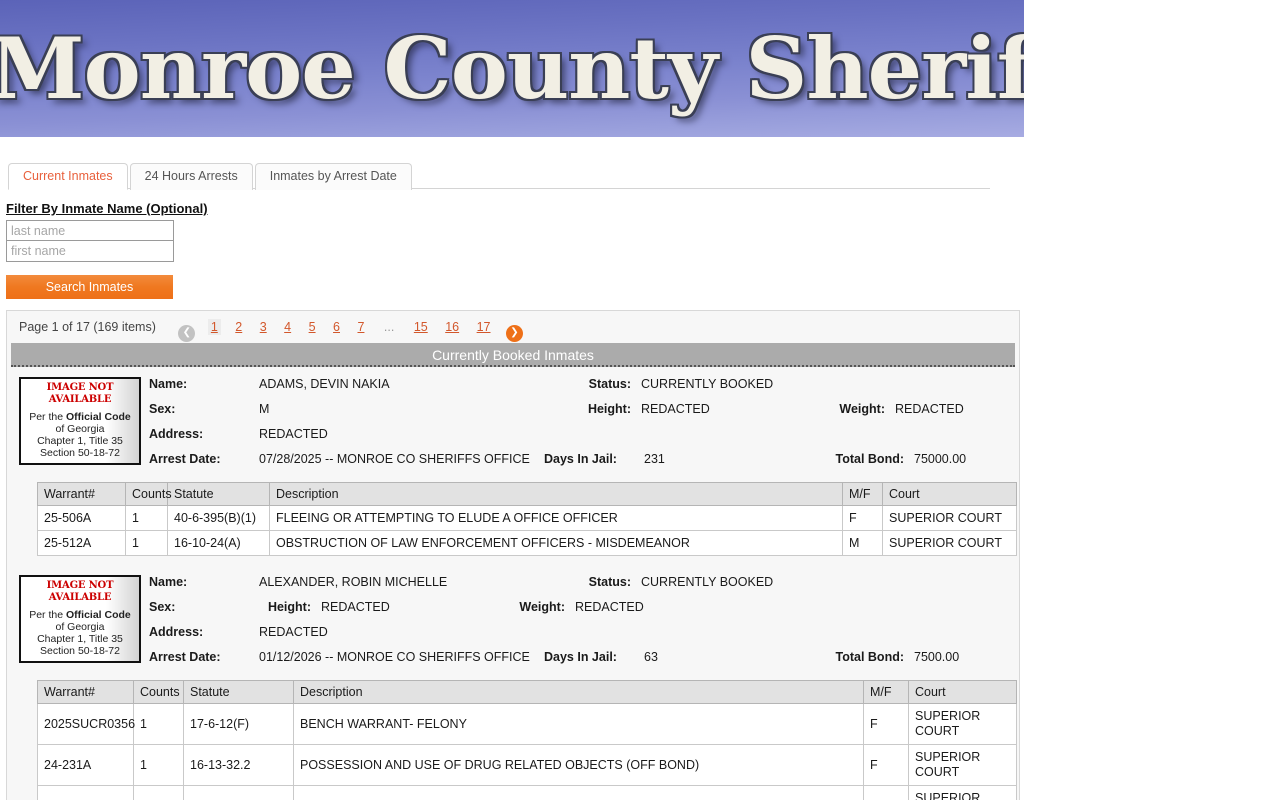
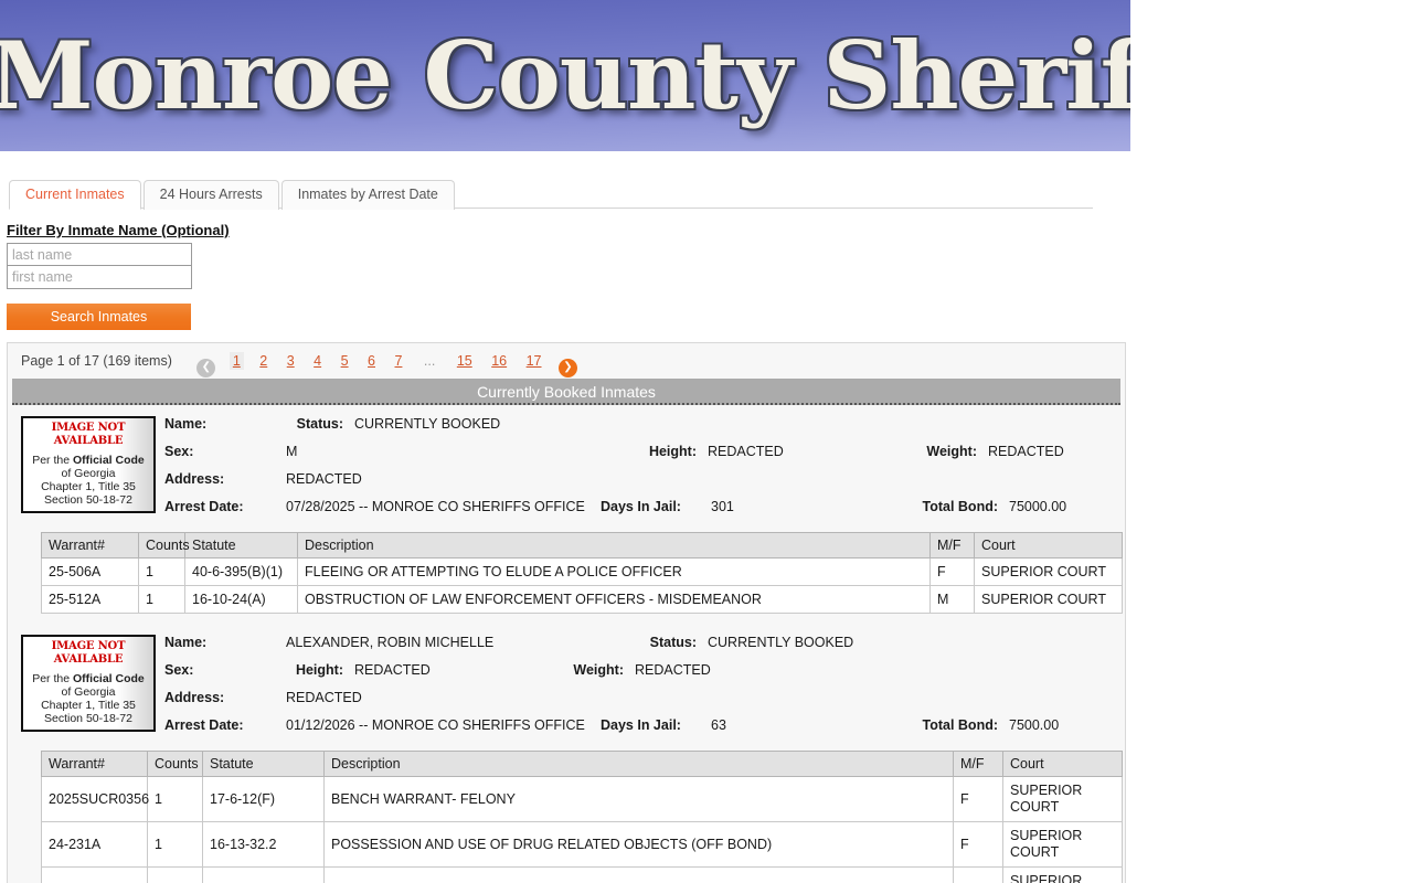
  Current Inmates 24 Hours Arrests Inmates by Arrest Date
  Filter By Inmate Name (Optional)
  last name
  first name
  Search Inmates
  Page 1 of 17 (169 items) ❮ 1 2 3 4 5 6 7 ... 15 16 17 ❯
  Currently Booked Inmates
  IMAGE NOT AVAILABLE
  Per the Official Code
  of Georgia
  Chapter 1, Title 35
  Section 50-18-72
  Name:
- ADAMS, DEVIN NAKIA
  Status:
  CURRENTLY BOOKED
  Sex:
  M
  Height:
  REDACTED
  Weight:
  REDACTED
  Address:
  REDACTED
  Arrest Date:
  07/28/2025 -- MONROE CO SHERIFFS OFFICE
  Days In Jail:
- 231
+ 301
  Total Bond:
  75000.00
  Warrant#	Counts	Statute	Description	M/F	Court
- 25-506A	1	40-6-395(B)(1)	FLEEING OR ATTEMPTING TO ELUDE A OFFICE OFFICER	F	SUPERIOR COURT
+ 25-506A	1	40-6-395(B)(1)	FLEEING OR ATTEMPTING TO ELUDE A POLICE OFFICER	F	SUPERIOR COURT
  25-512A	1	16-10-24(A)	OBSTRUCTION OF LAW ENFORCEMENT OFFICERS - MISDEMEANOR	M	SUPERIOR COURT
  IMAGE NOT AVAILABLE
  Per the Official Code
  of Georgia
  Chapter 1, Title 35
  Section 50-18-72
  Name:
  ALEXANDER, ROBIN MICHELLE
  Status:
  CURRENTLY BOOKED
  Sex:
  Height:
  REDACTED
  Weight:
  REDACTED
  Address:
  REDACTED
  Arrest Date:
  01/12/2026 -- MONROE CO SHERIFFS OFFICE
  Days In Jail:
  63
  Total Bond:
  7500.00
  Warrant#	Counts	Statute	Description	M/F	Court
  2025SUCR0356	1	17-6-12(F)	BENCH WARRANT- FELONY	F	SUPERIOR COURT
  24-231A	1	16-13-32.2	POSSESSION AND USE OF DRUG RELATED OBJECTS (OFF BOND)	F	SUPERIOR COURT
